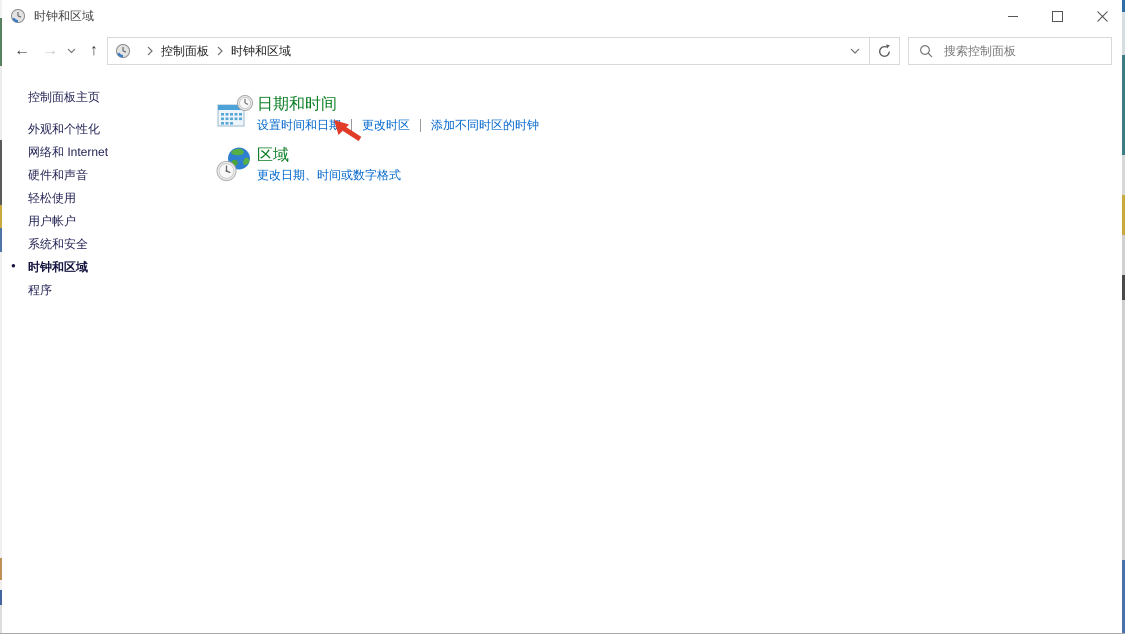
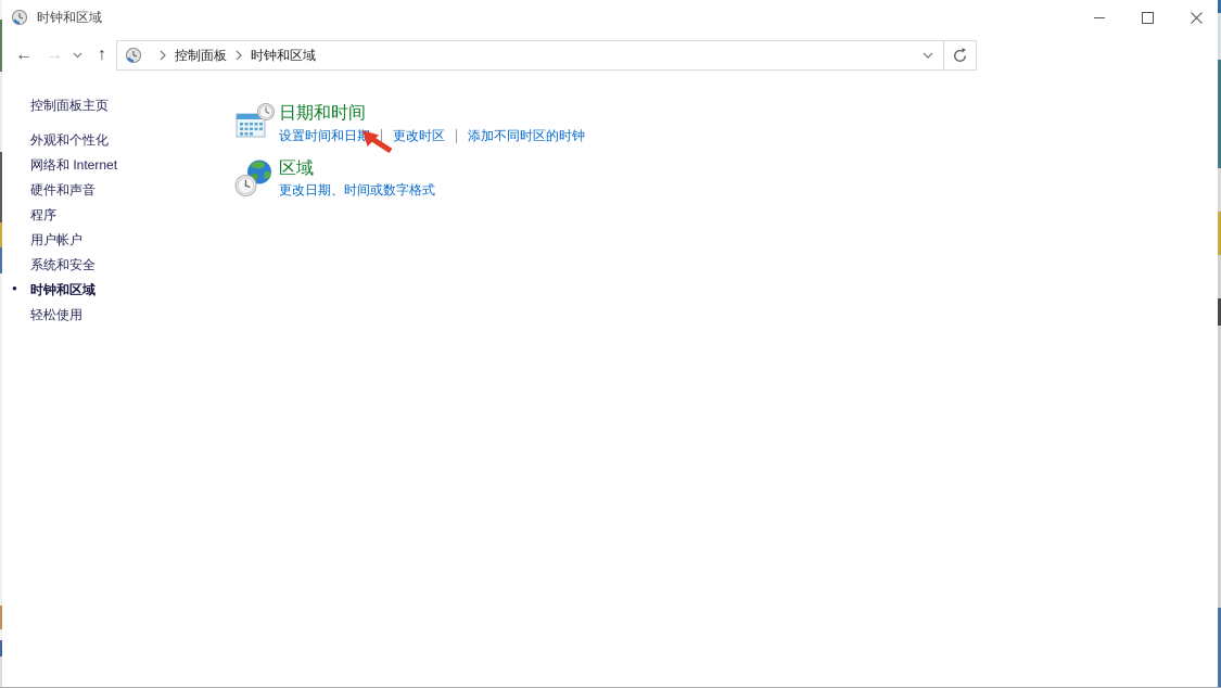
  时钟和区域
  ←
  →
  ↑
  控制面板
  时钟和区域
- 搜索控制面板
  控制面板主页
  外观和个性化
  网络和 Internet
  硬件和声音
- 轻松使用
+ 程序
  用户帐户
  系统和安全
  ●
  时钟和区域
- 程序
+ 轻松使用
  日期和时间
  设置时间和日期
  更改时区
  添加不同时区的时钟
  区域
  更改日期、时间或数字格式
